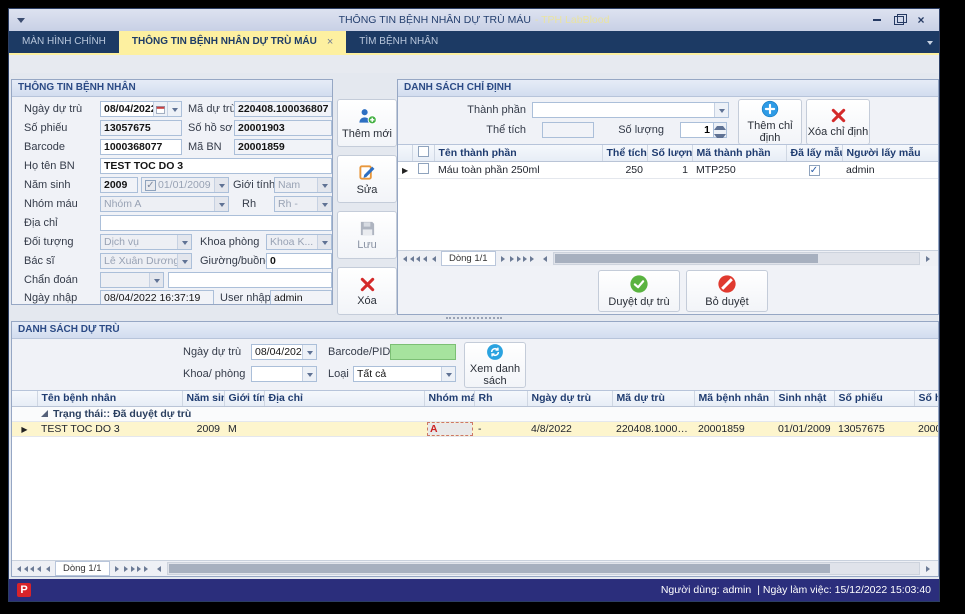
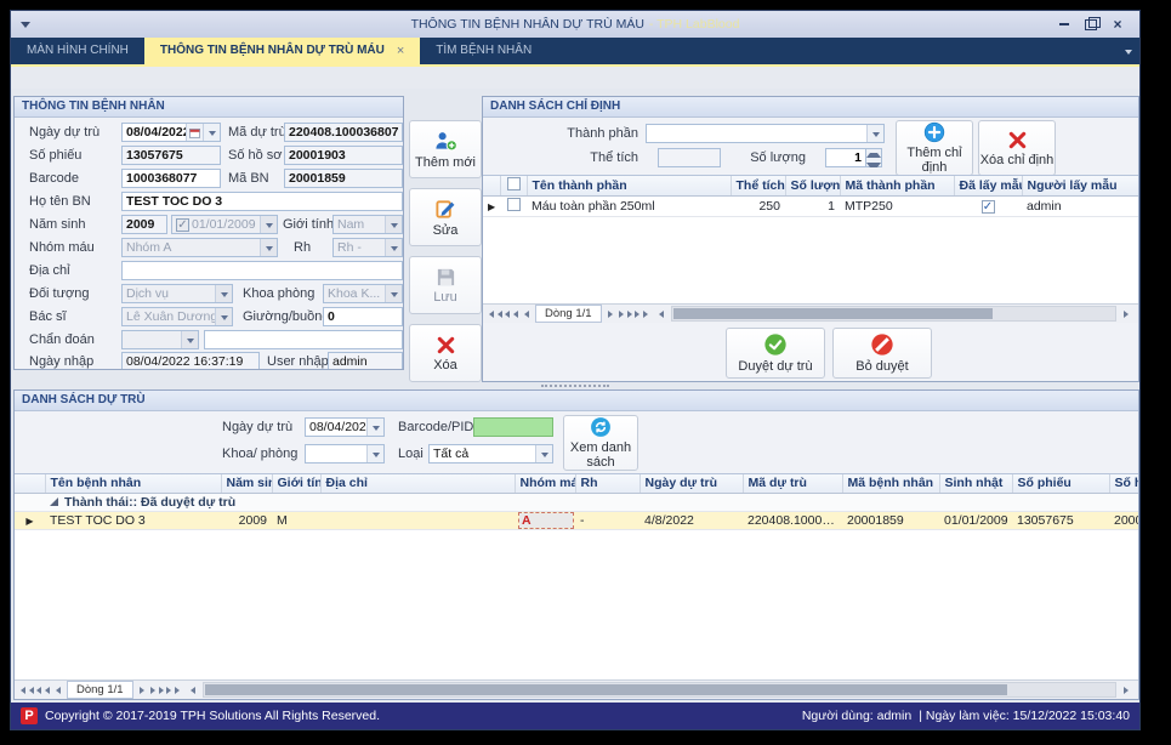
  THÔNG TIN BỆNH NHÂN DỰ TRÙ MÁU - TPH LabBlood
  ×
  MÀN HÌNH CHÍNH
  THÔNG TIN BỆNH NHÂN DỰ TRÙ MÁU
  ×
  TÌM BỆNH NHÂN
  THÔNG TIN BỆNH NHÂN
  Ngày dự trù
  08/04/202
  Mã dự trù
  220408.100036807
  Số phiếu
  13057675
  Số hồ sơ
  20001903
  Barcode
  1000368077
  Mã BN
  20001859
  Họ tên BN
  TEST TOC DO 3
  Năm sinh
  2009
  ✓
  01/01/2009
  Giới tính
  Nam
  Nhóm máu
  Nhóm A
  Rh
  Rh -
  Địa chỉ
  Đối tượng
  Dịch vụ
  Khoa phòng
  Khoa K...
  Bác sĩ
  Lê Xuân Dươn
  Giường/buồn
  0
  Chẩn đoán
  Ngày nhập
  08/04/2022 16:37:19
  User nhập
  admin
  Thêm mới
  Sửa
  Lưu
  Xóa
  DANH SÁCH CHỈ ĐỊNH
  Thành phần
  Thể tích
  Số lượng
  1
  Thêm chỉ định
  Xóa chỉ định
  		Tên thành phần	Thể tích	Số lượn	Mã thành phần	Đã lấy mẫ	Người lấy mẫu
  ▶		Máu toàn phần 250ml	250	1	MTP250	✓	admin
  Dòng 1/1
  Duyệt dự trù
  Bỏ duyệt
  DANH SÁCH DỰ TRÙ
  Ngày dự trù
  08/04/202
  Barcode/PID
  Khoa/ phòng
  Loại
  Tất cả
  Xem danh sách
  	Tên bệnh nhân	Năm si	Giới tín	Địa chỉ	Nhóm má	Rh	Ngày dự trù	Mã dự trù	Mã bệnh nhân	Sinh nhật	Số phiếu	Số
- 	Trạng thái:: Đã duyệt dự trù
+ 	Thành thái:: Đã duyệt dự trù
  ▶	TEST TOC DO 3	2009	M		A	-	4/8/2022	220408.1000368	20001859	01/01/2009	13057675	200
  Dòng 1/1
  P
+ Copyright © 2017-2019 TPH Solutions All Rights Reserved.
  Người dùng: admin
  | Ngày làm việc: 15/12/2022 15:03:40
